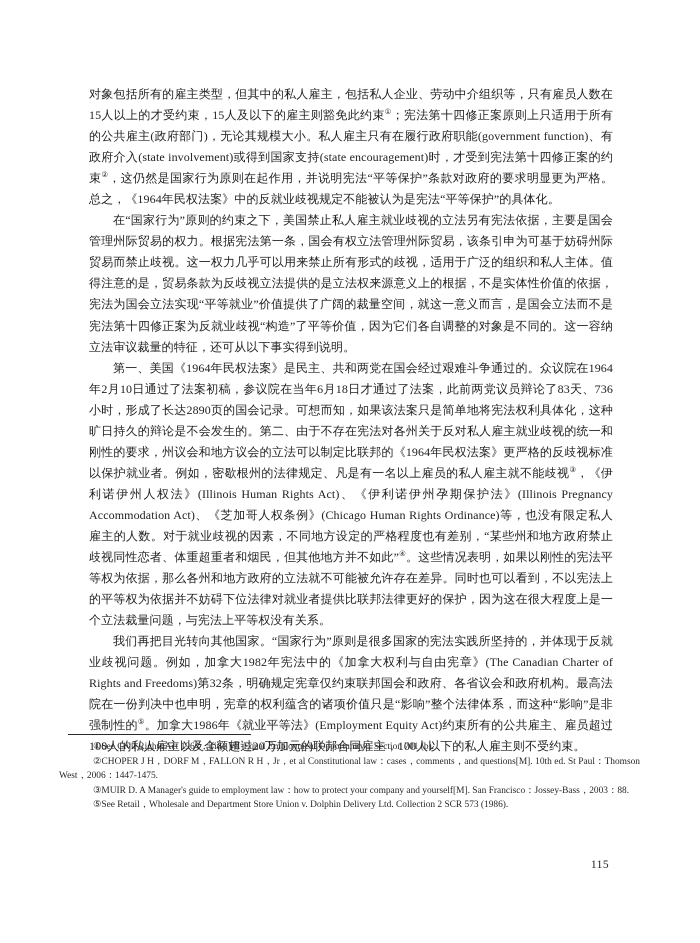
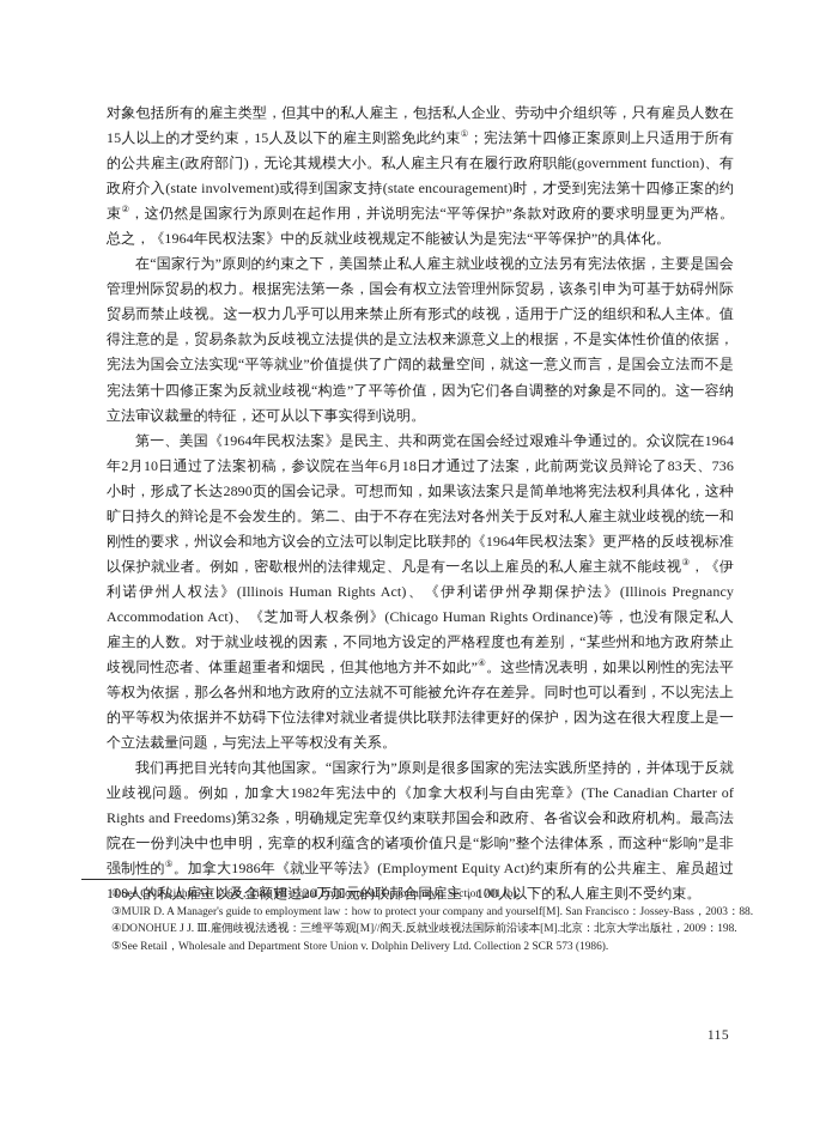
  对象包括所有的雇主类型，但其中的私人雇主，包括私人企业、劳动中介组织等，只有雇员人数在15人以上的才受约束，15人及以下的雇主则豁免此约束①；宪法第十四修正案原则上只适用于所有的公共雇主(政府部门)，无论其规模大小。私人雇主只有在履行政府职能(government function)、有政府介入(state involvement)或得到国家支持(state encouragement)时，才受到宪法第十四修正案的约束②，这仍然是国家行为原则在起作用，并说明宪法“平等保护”条款对政府的要求明显更为严格。总之，《1964年民权法案》中的反就业歧视规定不能被认为是宪法“平等保护”的具体化。
  在“国家行为”原则的约束之下，美国禁止私人雇主就业歧视的立法另有宪法依据，主要是国会管理州际贸易的权力。根据宪法第一条，国会有权立法管理州际贸易，该条引申为可基于妨碍州际贸易而禁止歧视。这一权力几乎可以用来禁止所有形式的歧视，适用于广泛的组织和私人主体。值得注意的是，贸易条款为反歧视立法提供的是立法权来源意义上的根据，不是实体性价值的依据，宪法为国会立法实现“平等就业”价值提供了广阔的裁量空间，就这一意义而言，是国会立法而不是宪法第十四修正案为反就业歧视“构造”了平等价值，因为它们各自调整的对象是不同的。这一容纳立法审议裁量的特征，还可从以下事实得到说明。
  第一、美国《1964年民权法案》是民主、共和两党在国会经过艰难斗争通过的。众议院在1964年2月10日通过了法案初稿，参议院在当年6月18日才通过了法案，此前两党议员辩论了83天、736小时，形成了长达2890页的国会记录。可想而知，如果该法案只是简单地将宪法权利具体化，这种旷日持久的辩论是不会发生的。第二、由于不存在宪法对各州关于反对私人雇主就业歧视的统一和刚性的要求，州议会和地方议会的立法可以制定比联邦的《1964年民权法案》更严格的反歧视标准以保护就业者。例如，密歇根州的法律规定、凡是有一名以上雇员的私人雇主就不能歧视③，《伊利诺伊州人权法》(Illinois Human Rights Act)、《伊利诺伊州孕期保护法》(Illinois Pregnancy Accommodation Act)、《芝加哥人权条例》(Chicago Human Rights Ordinance)等，也没有限定私人雇主的人数。对于就业歧视的因素，不同地方设定的严格程度也有差别，“某些州和地方政府禁止歧视同性恋者、体重超重者和烟民，但其他地方并不如此”④。这些情况表明，如果以刚性的宪法平等权为依据，那么各州和地方政府的立法就不可能被允许存在差异。同时也可以看到，不以宪法上的平等权为依据并不妨碍下位法律对就业者提供比联邦法律更好的保护，因为这在很大程度上是一个立法裁量问题，与宪法上平等权没有关系。
  我们再把目光转向其他国家。“国家行为”原则是很多国家的宪法实践所坚持的，并体现于反就业歧视问题。例如，加拿大1982年宪法中的《加拿大权利与自由宪章》(The Canadian Charter of Rights and Freedoms)第32条，明确规定宪章仅约束联邦国会和政府、各省议会和政府机构。最高法院在一份判决中也申明，宪章的权利蕴含的诸项价值只是“影响”整个法律体系，而这种“影响”是非强制性的⑤。加拿大1986年《就业平等法》(Employment Equity Act)约束所有的公共雇主、雇员超过100人的私人雇主以及金额超过20万加元的联邦合同雇主，100人以下的私人雇主则不受约束。
  ①See Civil Rights Act 1964，Title Ⅶ-Equal Employment Opportunity，Section 701 (b).
- ②CHOPER J H，DORF M，FALLON R H，Jr，et al Constitutional law：cases，comments，and questions[M]. 10th ed. St Paul：Thomson West，2006：1447-1475.
  ③MUIR D. A Manager's guide to employment law：how to protect your company and yourself[M]. San Francisco：Jossey-Bass，2003：88.
+ ④DONOHUE J J. Ⅲ.雇佣歧视法透视：三维平等观[M]//阎天.反就业歧视法国际前沿读本[M].北京：北京大学出版社，2009：198.
  ⑤See Retail，Wholesale and Department Store Union v. Dolphin Delivery Ltd. Collection 2 SCR 573 (1986).
  115
